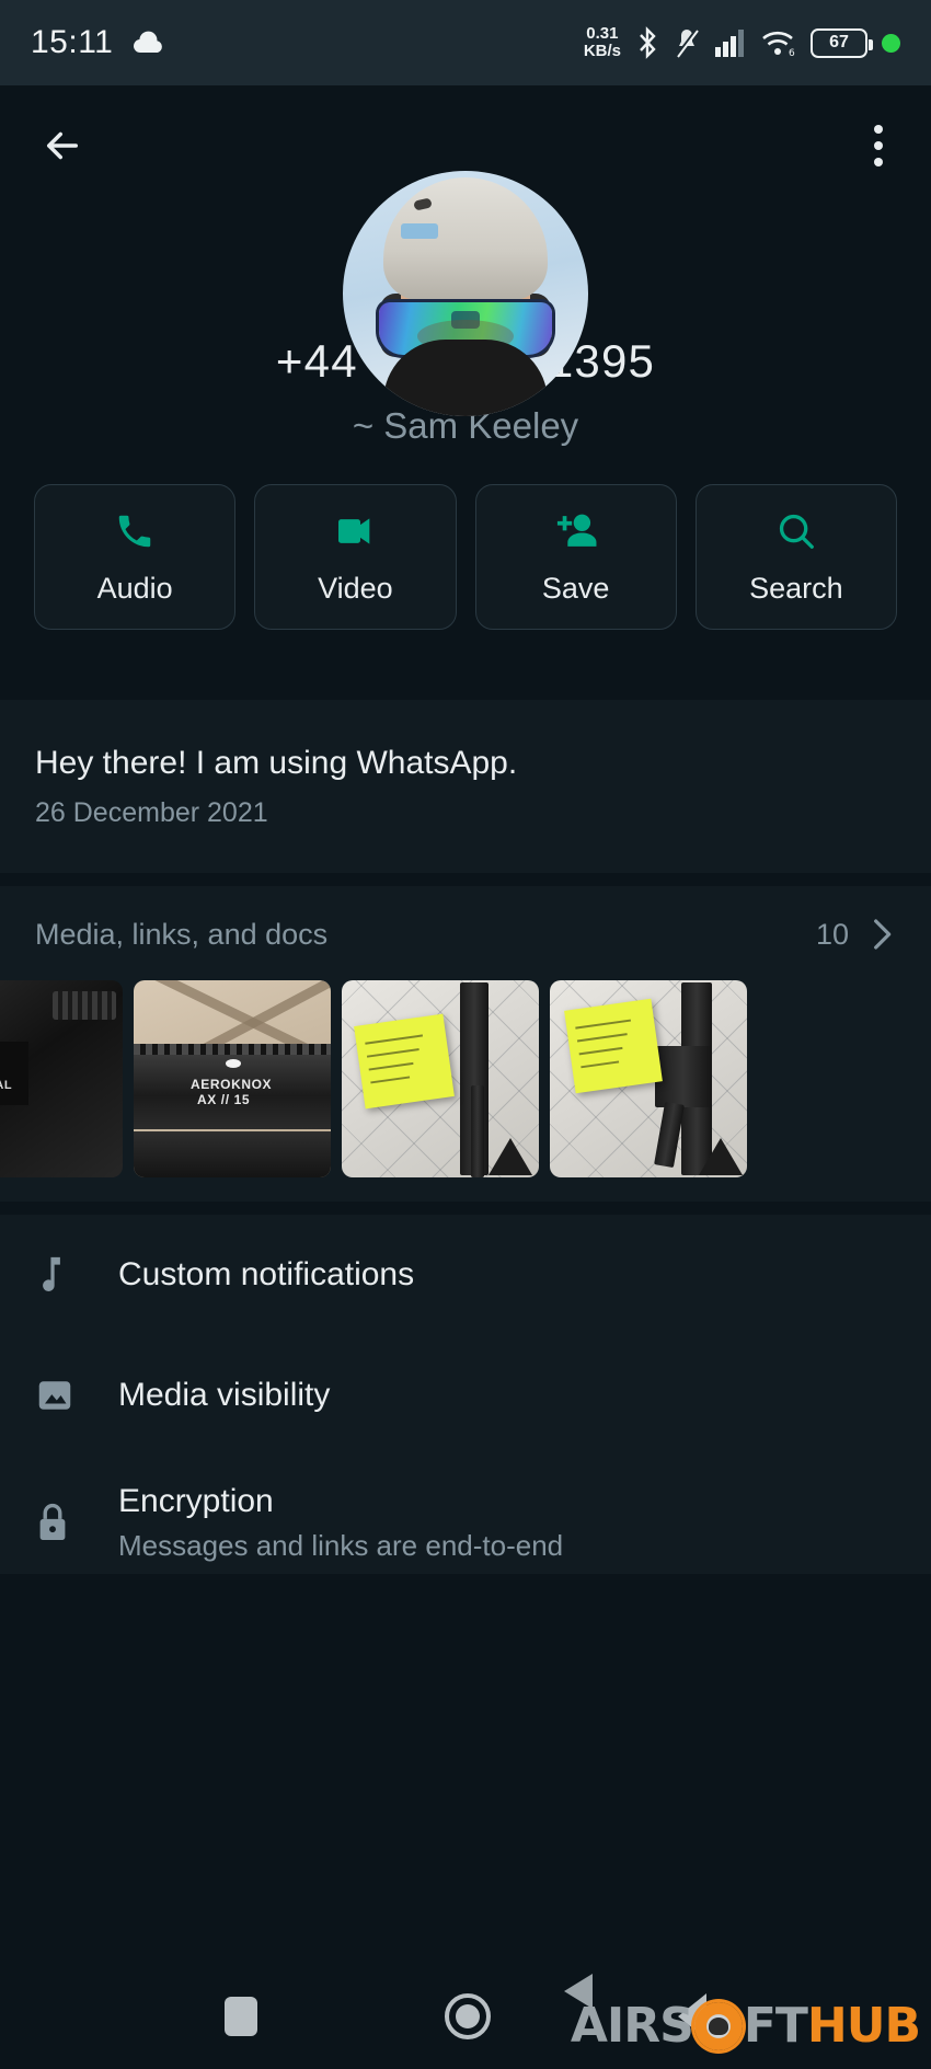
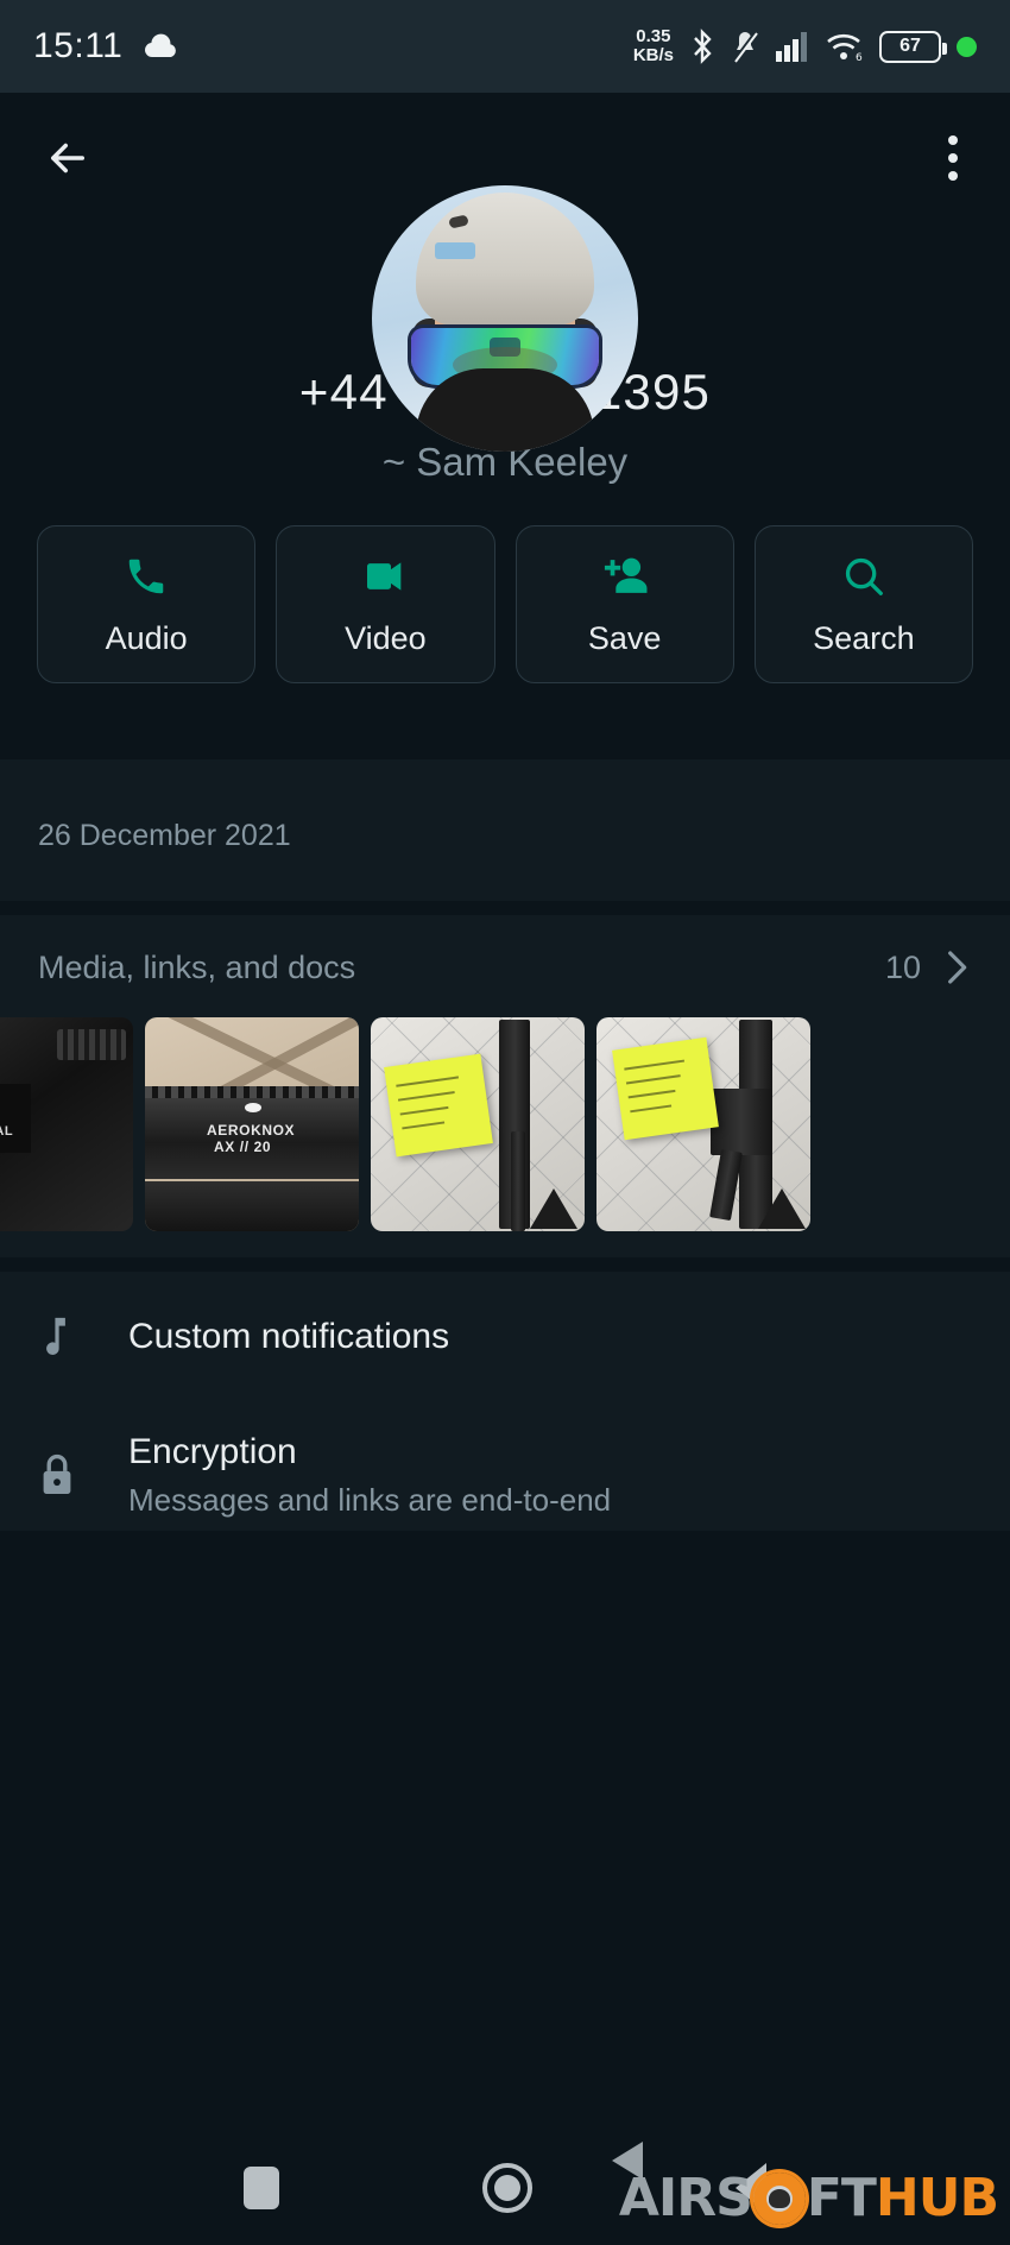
  15:11
- 0.31
+ 0.35
  KB/s
  6
  67
  ~ Sam Keeley
  Audio
  Video
  Save
  Search
- Hey there! I am using WhatsApp.
  26 December 2021
  Media, links, and docs
  10
  AEROKNOX
- AX // 15
+ AX // 20
  Custom notifications
- Media visibility
  Encryption
  Messages and links are end-to-end
  AIRS
  FT
  HUB
